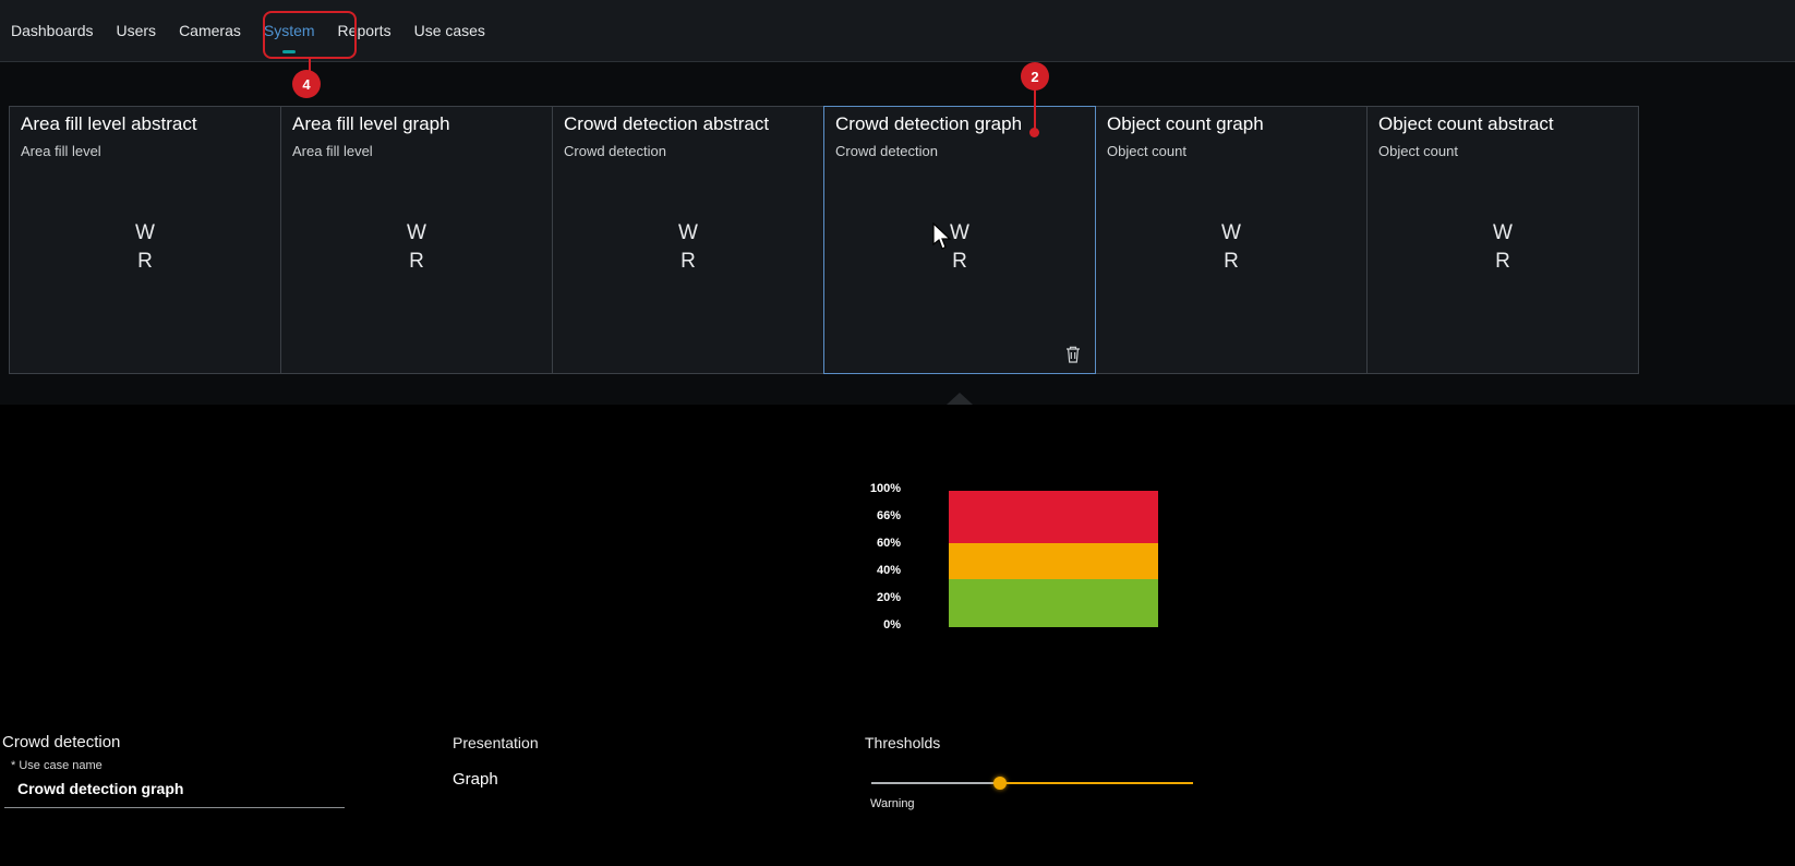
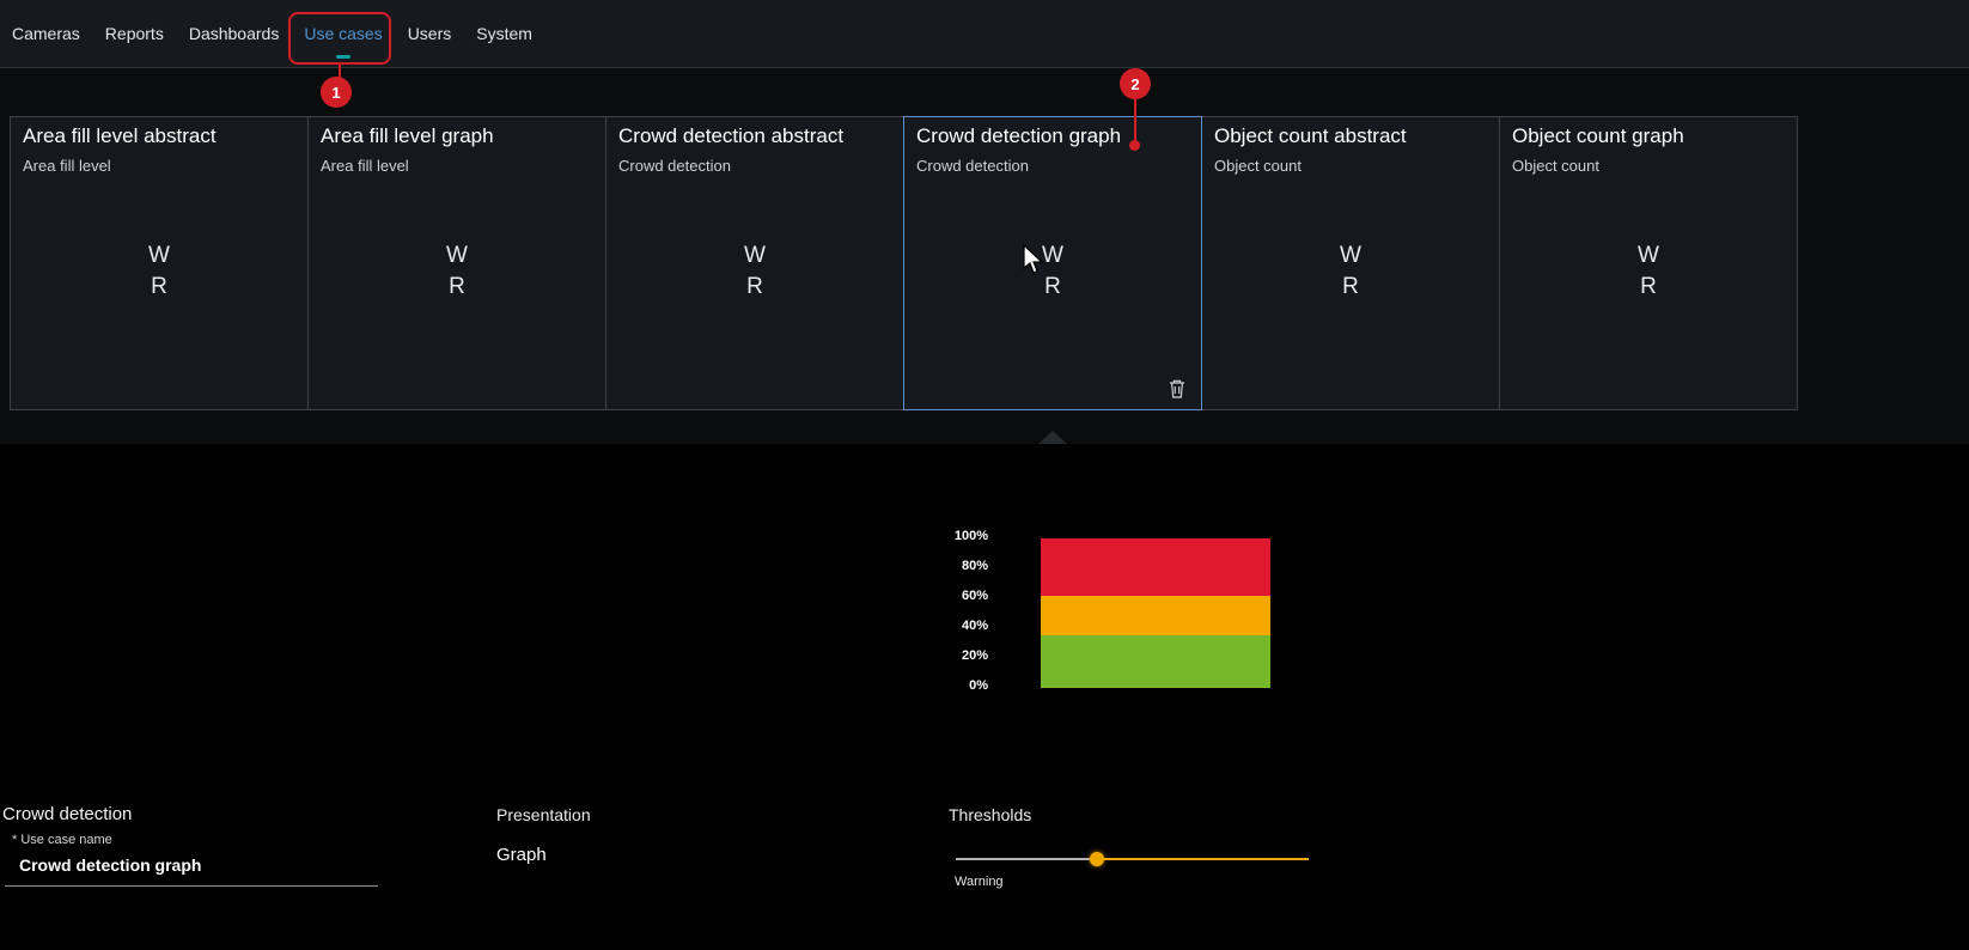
- Dashboards
+ Cameras
- Users
+ Reports
- Cameras
+ Dashboards
- System
+ Use cases
- Reports
+ Users
- Use cases
+ System
  Area fill level abstract
  Area fill level
  W
  R
  Area fill level graph
  Area fill level
  W
  R
  Crowd detection abstract
  Crowd detection
  W
  R
  Crowd detection graph
  Crowd detection
  W
  R
- Object count graph
+ Object count abstract
  Object count
  W
  R
- Object count abstract
+ Object count graph
  Object count
  W
  R
  100%
- 66%
+ 80%
  60%
  40%
  20%
  0%
  Crowd detection
  * Use case name
  Crowd detection graph
  Presentation
  Graph
  Thresholds
  Warning
- 4
+ 1
  2
